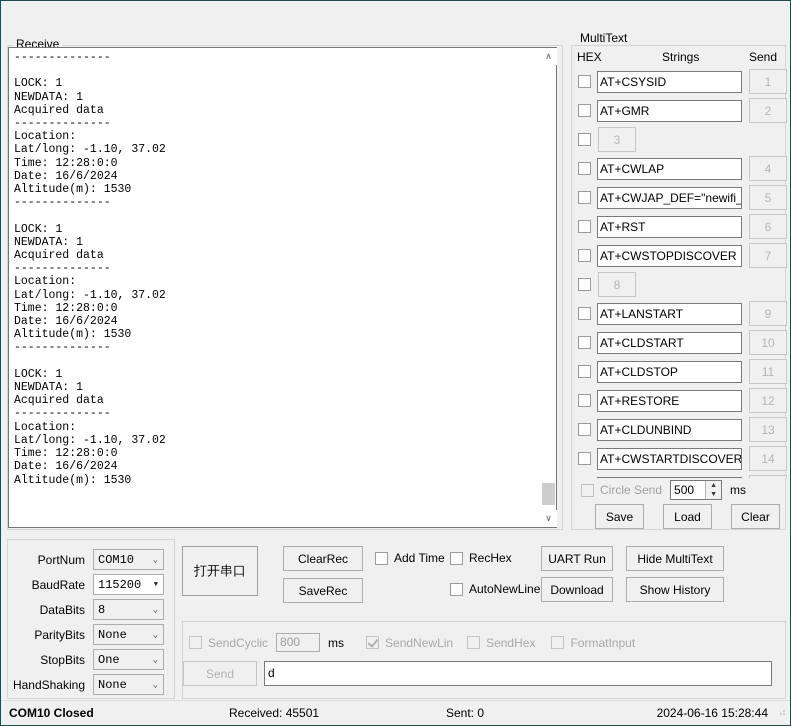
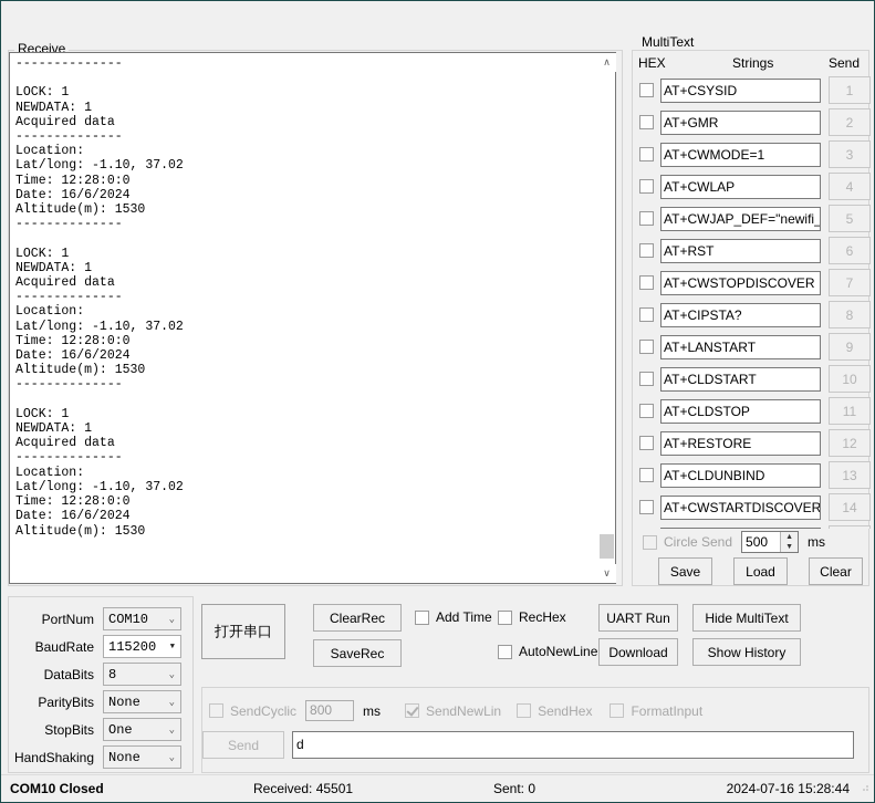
  Receive
  --------------
  LOCK: 1
  NEWDATA: 1
  Acquired data
  --------------
  Location:
  Lat/long: -1.10, 37.02
  Time: 12:28:0:0
  Date: 16/6/2024
  Altitude(m): 1530
  --------------
  LOCK: 1
  NEWDATA: 1
  Acquired data
  --------------
  Location:
  Lat/long: -1.10, 37.02
  Time: 12:28:0:0
  Date: 16/6/2024
  Altitude(m): 1530
  --------------
  LOCK: 1
  NEWDATA: 1
  Acquired data
  --------------
  Location:
  Lat/long: -1.10, 37.02
  Time: 12:28:0:0
  Date: 16/6/2024
  Altitude(m): 1530
  ∧
  ∨
  MultiText
  HEX
  Strings
  Send
  AT+CSYSID
  1
  AT+GMR
  2
+ AT+CWMODE=1
  3
  AT+CWLAP
  4
  AT+CWJAP_DEF="newifi_
  5
  AT+RST
  6
  AT+CWSTOPDISCOVER
  7
+ AT+CIPSTA?
  8
  AT+LANSTART
  9
  AT+CLDSTART
  10
  AT+CLDSTOP
  11
  AT+RESTORE
  12
  AT+CLDUNBIND
  13
  AT+CWSTARTDISCOVER
  14
  Circle Send
  500
  ms
  Save
  Load
  Clear
  打开串口
  ClearRec
  SaveRec
  Add Time
  RecHex
  AutoNewLine
  UART Run
  Download
  Hide MultiText
  Show History
  SendCyclic
  800
  ms
  SendNewLin
  SendHex
  FormatInput
  Send
  d
  COM10 Closed
  Received: 45501
  Sent: 0
- 2024-06-16 15:28:44
+ 2024-07-16 15:28:44
  PortNum
  COM10
  ⌄
  BaudRate
  115200
  ▼
  DataBits
  8
  ⌄
  ParityBits
  None
  ⌄
  StopBits
  One
  ⌄
  HandShaking
  None
  ⌄
